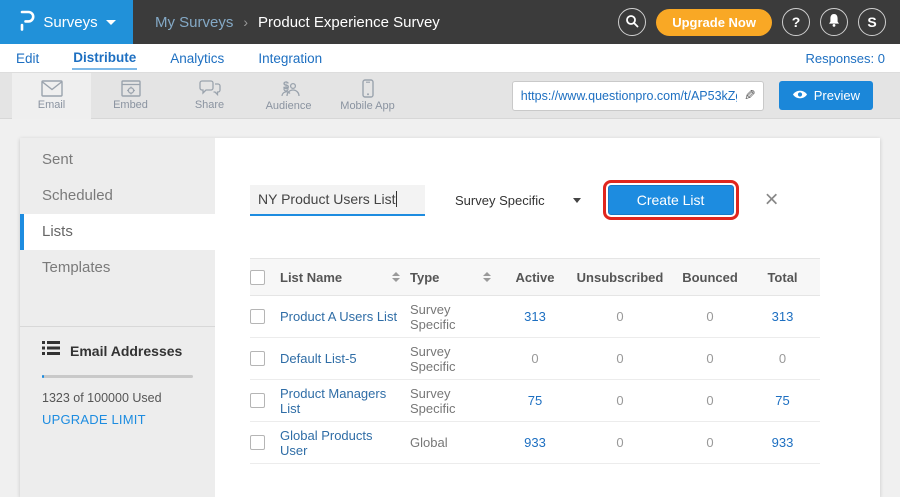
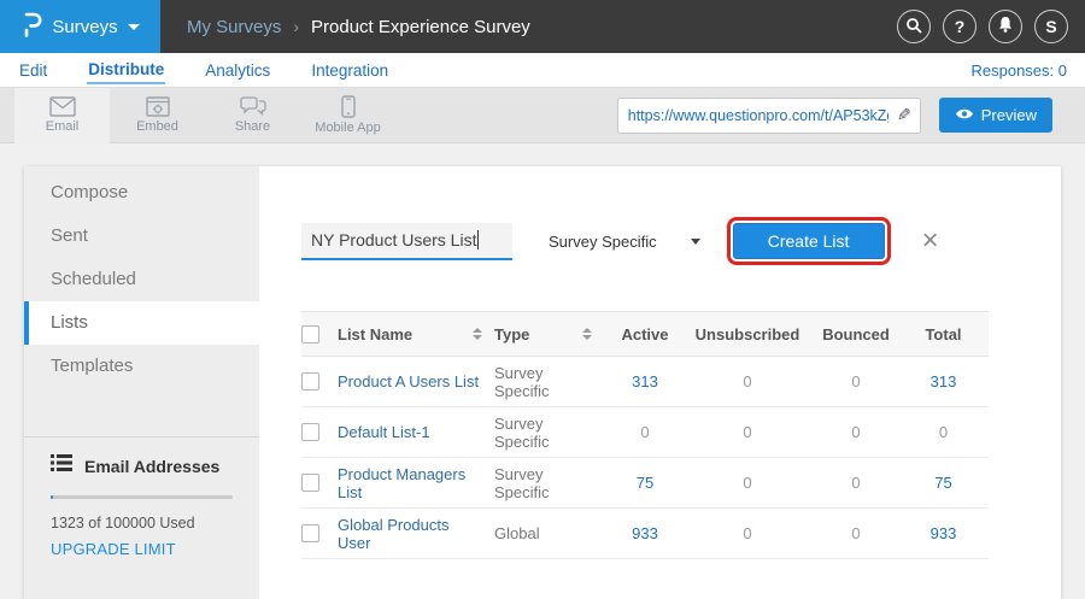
  Surveys
  My Surveys
  ›
  Product Experience Survey
- Upgrade Now
  ?
  S
  Edit
  Distribute
  Analytics
  Integration
  Responses: 0
  Email
  Embed
  Share
- $
- Audience
  Mobile App
  https://www.questionpro.com/t/AP53kZ
  Preview
+ Compose
  Sent
  Scheduled
  Lists
  Templates
  Email Addresses
  1323 of 100000 Used
  UPGRADE LIMIT
  NY Product Users List
  Survey Specific
  Create List
  ×
  List Name
  Type
  Active
  Unsubscribed
  Bounced
  Total
  Product A Users List
  Survey Specific
  313
  0
  0
  313
- Default List-5
+ Default List-1
  Survey Specific
  0
  0
  0
  0
  Product Managers List
  Survey Specific
  75
  0
  0
  75
  Global Products User
  Global
  933
  0
  0
  933
